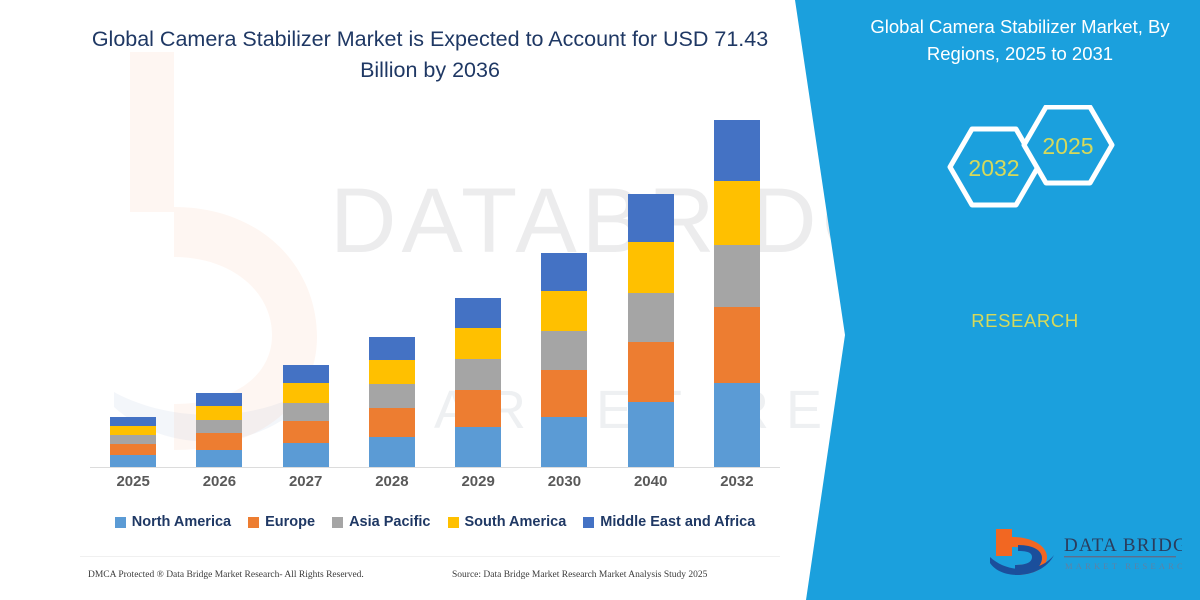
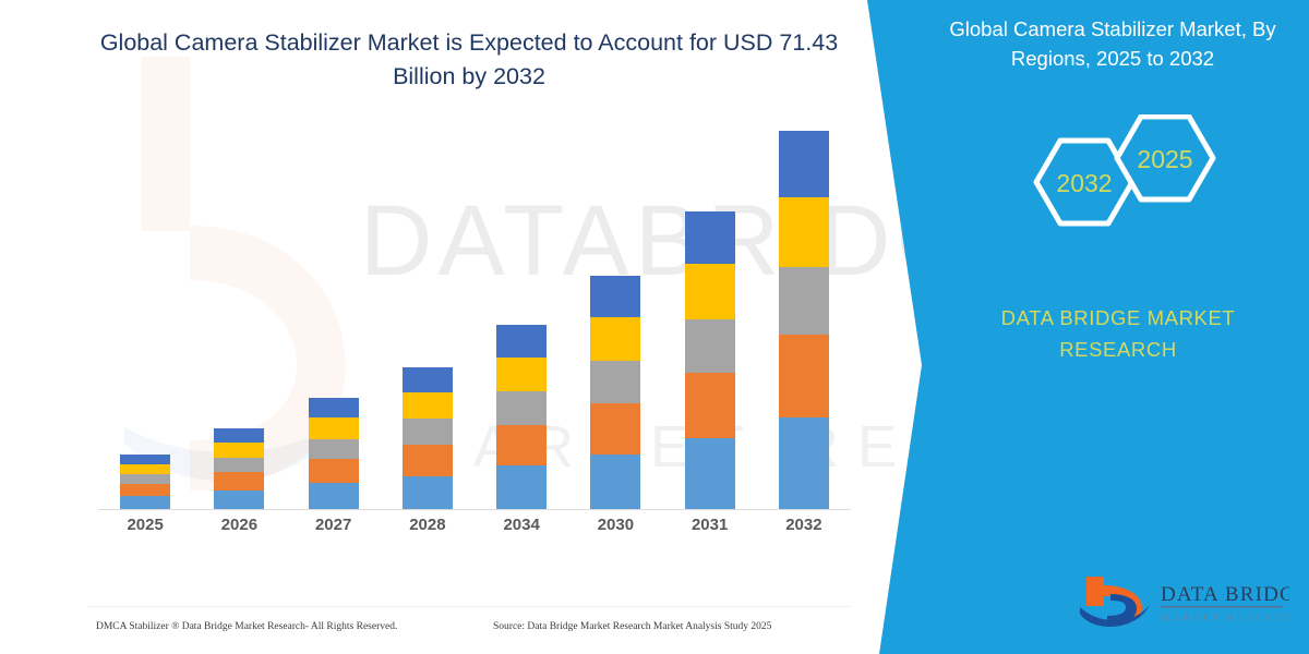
  DATABRD
- Global Camera Stabilizer Market is Expected to Account for USD 71.43 Billion by 2036
+ Global Camera Stabilizer Market is Expected to Account for USD 71.43 Billion by 2032
  2025
  2026
  2027
  2028
- 2029
+ 2034
  2030
- 2040
+ 2031
  2032
- North America
- Europe
- Asia Pacific
- South America
- Middle East and Africa
- DMCA Protected ® Data Bridge Market Research- All Rights Reserved.
+ DMCA Stabilizer ® Data Bridge Market Research- All Rights Reserved.
  Source: Data Bridge Market Research Market Analysis Study 2025
- Global Camera Stabilizer Market, By Regions, 2025 to 2031
+ Global Camera Stabilizer Market, By Regions, 2025 to 2032
  2032
  2025
+ DATA BRIDGE MARKET
  RESEARCH
  DATA BRIDG
  MARKET RESEARC
